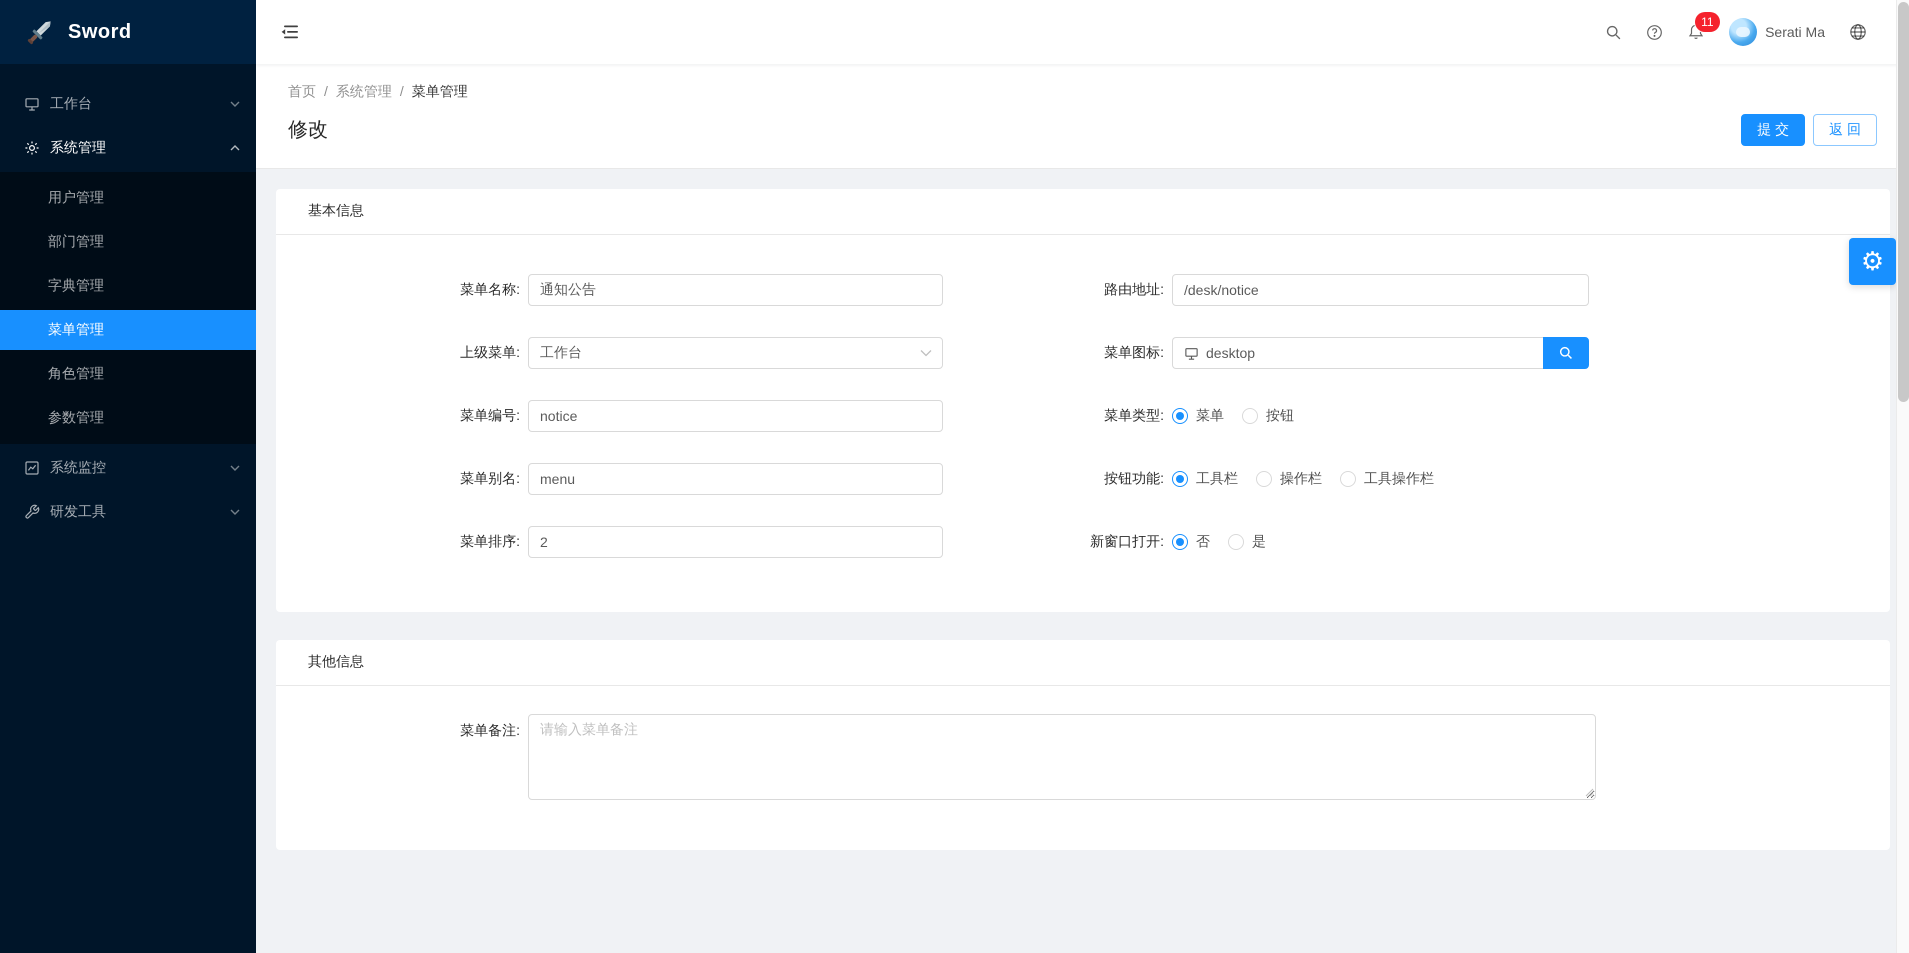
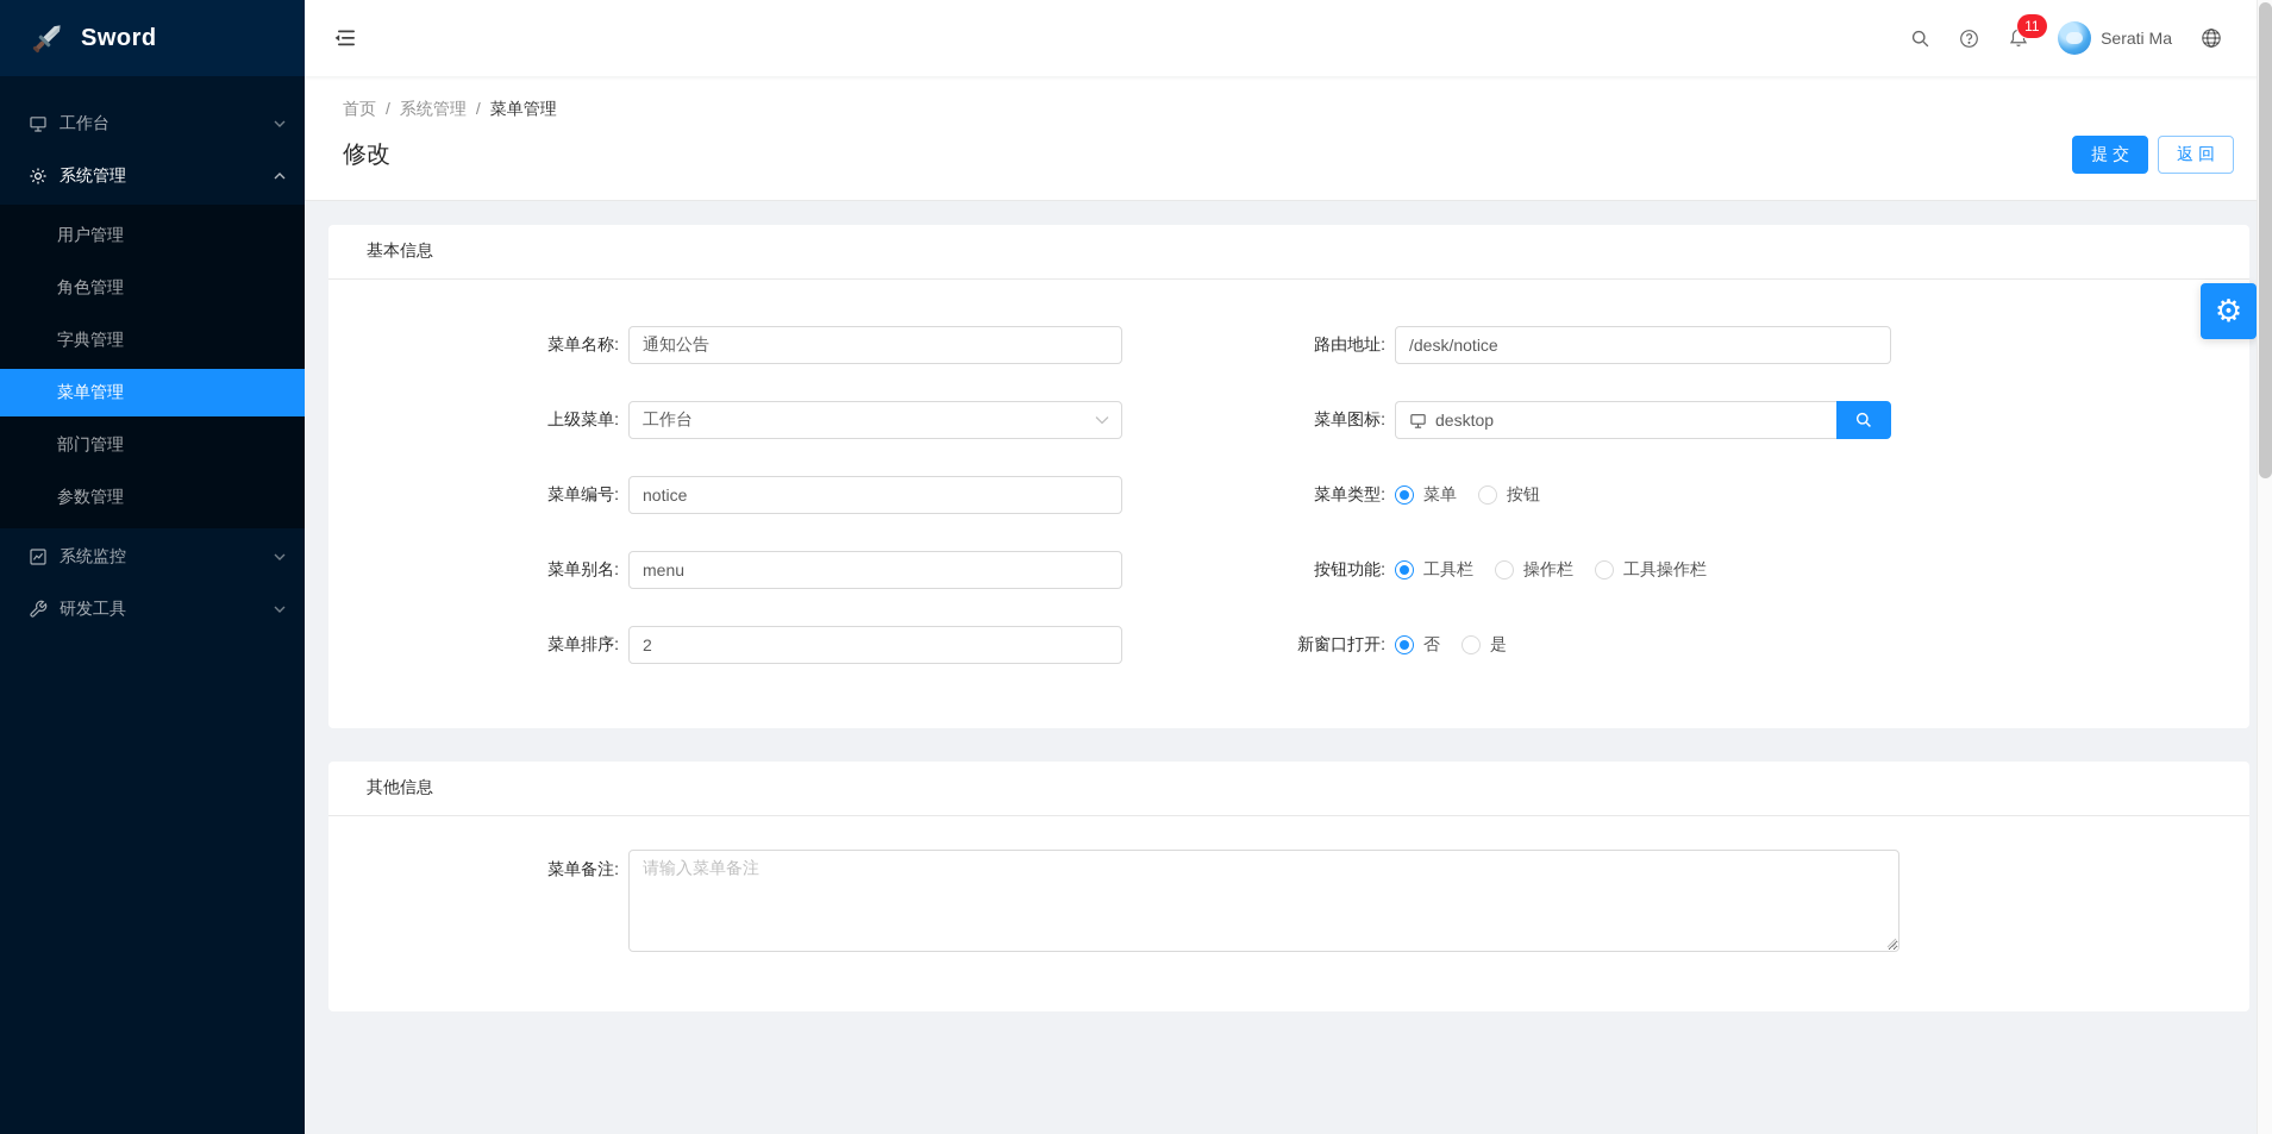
  Sword
  工作台
  系统管理
  用户管理
- 部门管理
+ 角色管理
  字典管理
  菜单管理
- 角色管理
+ 部门管理
  参数管理
  系统监控
  研发工具
  11
  Serati Ma
  首页
  /
  系统管理
  /
  菜单管理
  修改
  提 交
  返 回
  基本信息
  菜单名称:
  通知公告
  上级菜单:
  工作台
  菜单编号:
  notice
  菜单别名:
  menu
  菜单排序:
  2
  路由地址:
  /desk/notice
  菜单图标:
  desktop
  菜单类型:
  菜单
  按钮
  按钮功能:
  工具栏
  操作栏
  工具操作栏
  新窗口打开:
  否
  是
  其他信息
  菜单备注:
  请输入菜单备注
  ⚙
